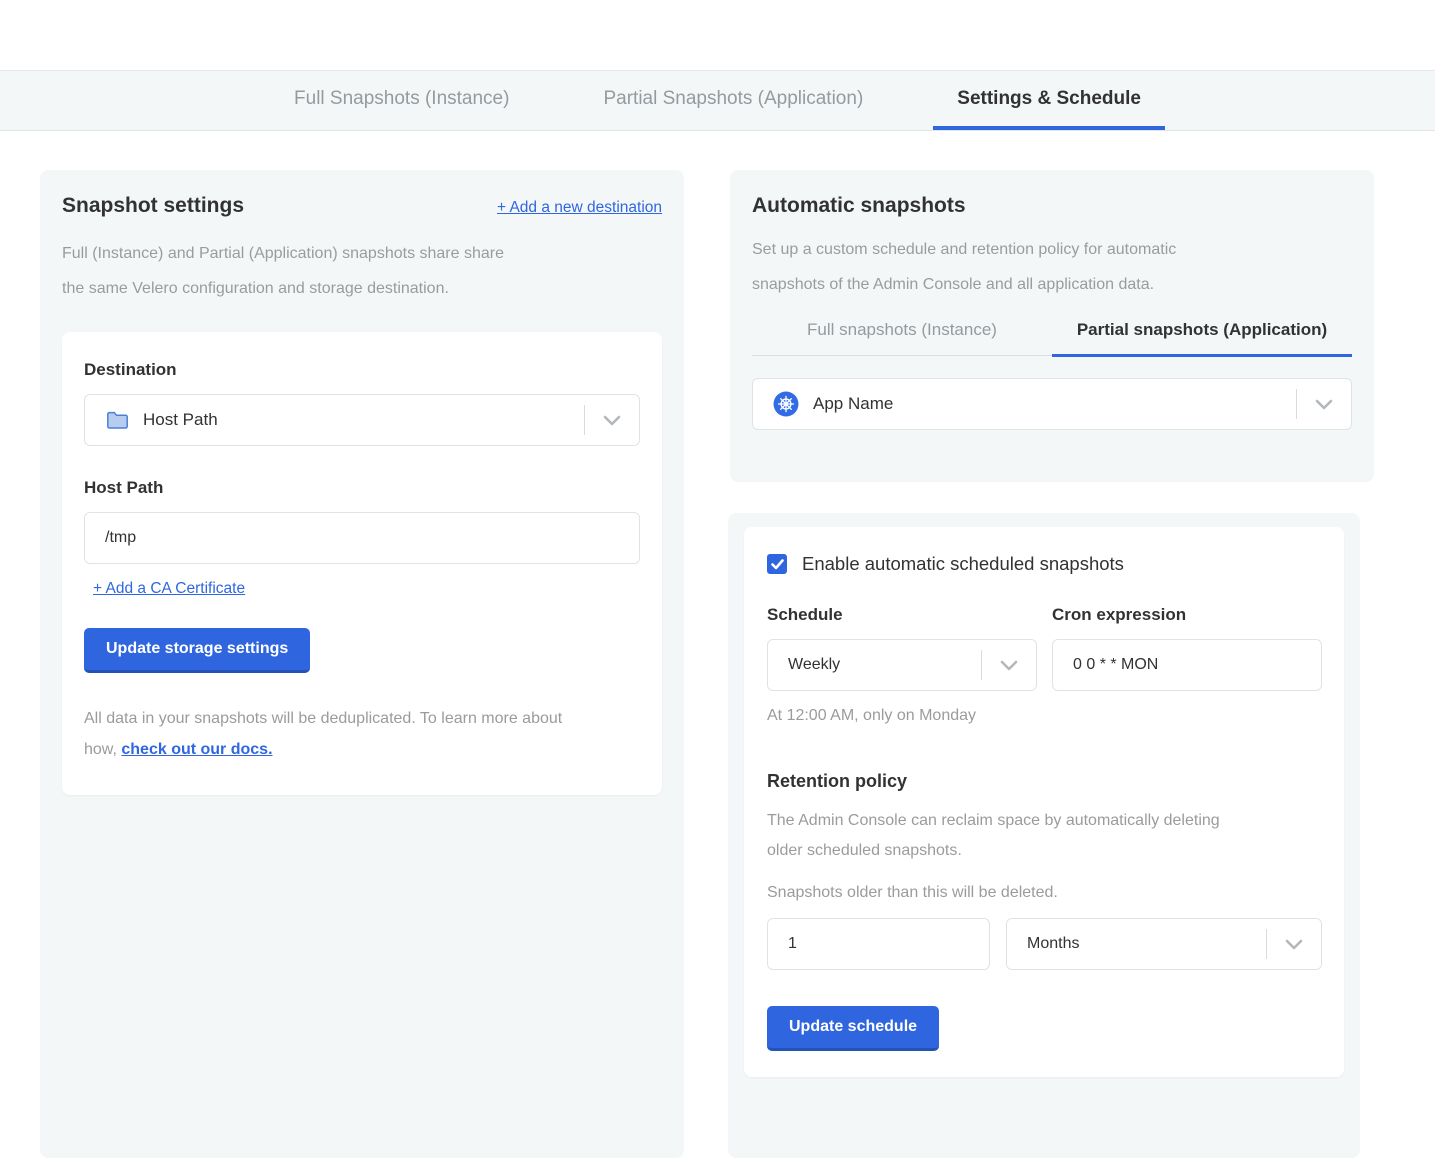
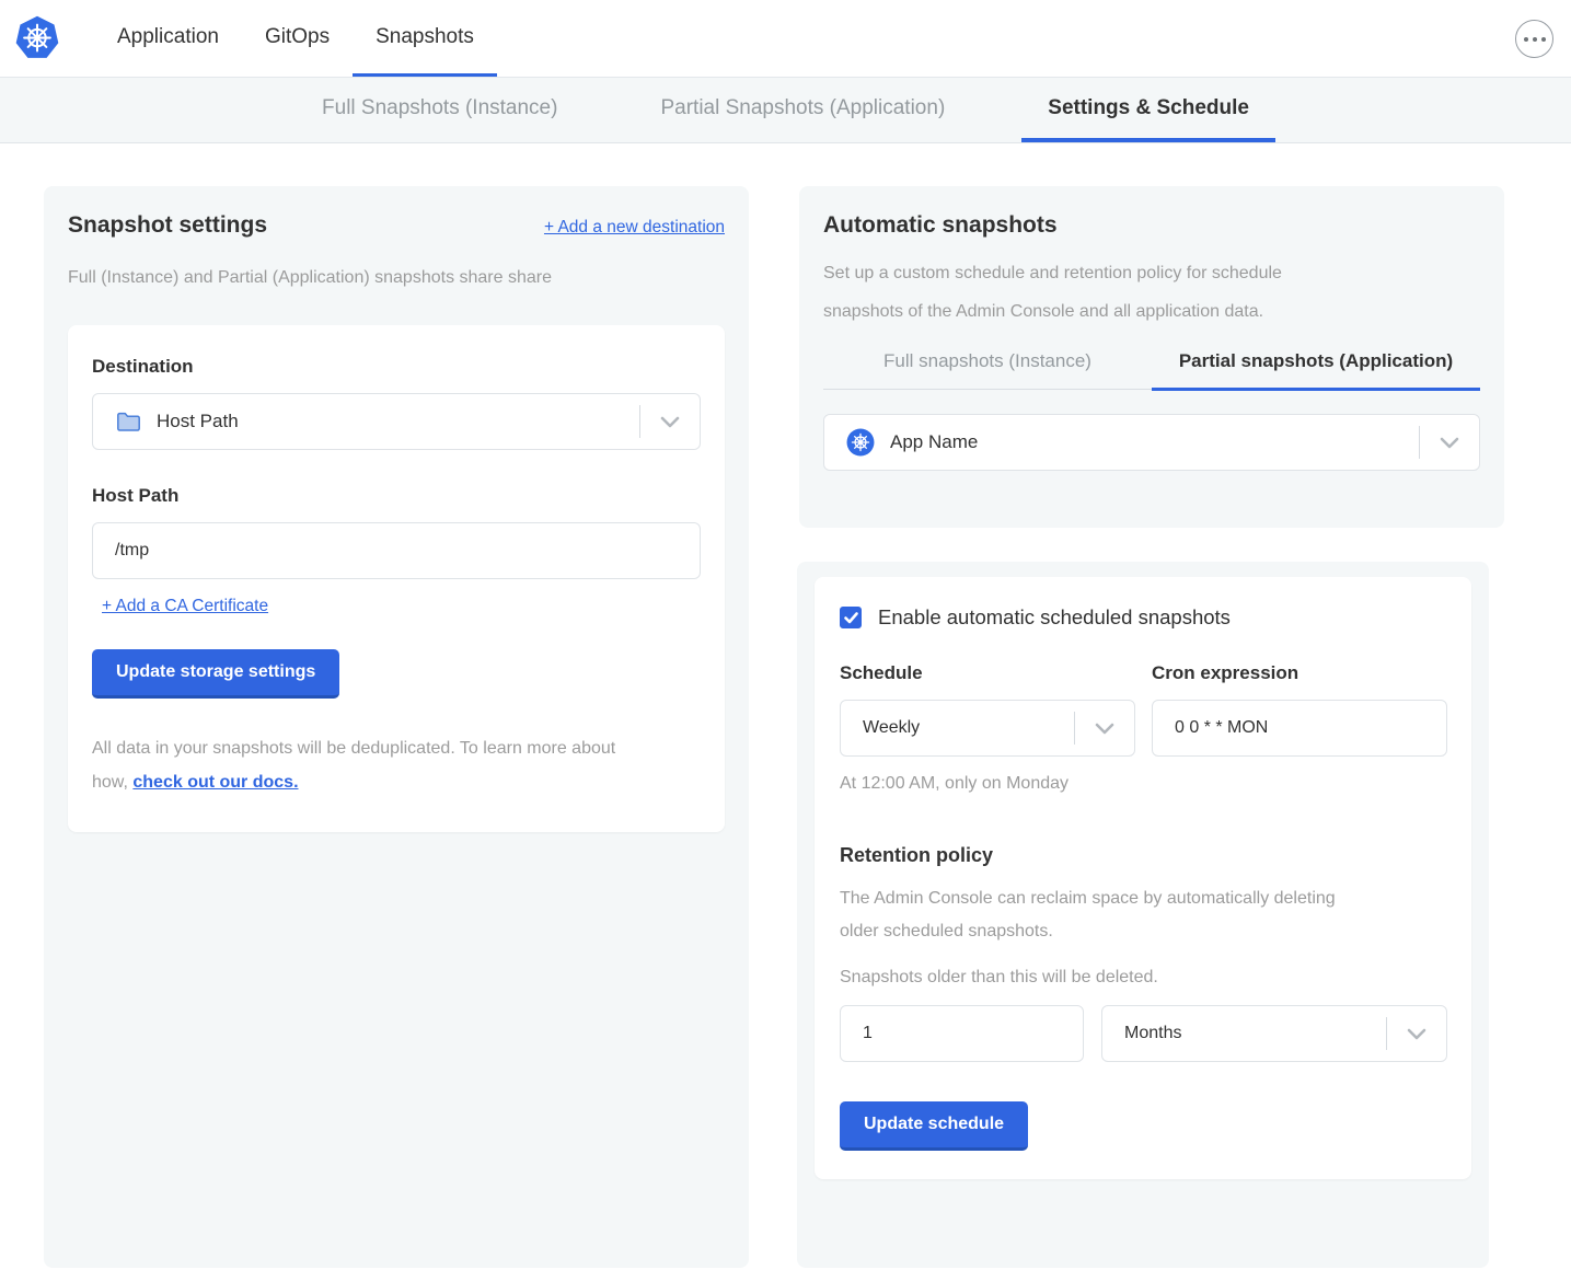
+ Application
+ GitOps
+ Snapshots
  Full Snapshots (Instance)
  Partial Snapshots (Application)
  Settings & Schedule
  Snapshot settings
  + Add a new destination
  Full (Instance) and Partial (Application) snapshots share share
- the same Velero configuration and storage destination.
  Destination
  Host Path
  Host Path
  /tmp
  + Add a CA Certificate
  Update storage settings
  All data in your snapshots will be deduplicated. To learn more about
  how, check out our docs.
  Automatic snapshots
- Set up a custom schedule and retention policy for automatic
+ Set up a custom schedule and retention policy for schedule
  snapshots of the Admin Console and all application data.
  Full snapshots (Instance)
  Partial snapshots (Application)
  App Name
  Enable automatic scheduled snapshots
  Schedule
  Cron expression
  Weekly
  0 0 * * MON
  At 12:00 AM, only on Monday
  Retention policy
  The Admin Console can reclaim space by automatically deleting
  older scheduled snapshots.
  Snapshots older than this will be deleted.
  1
  Months
  Update schedule
